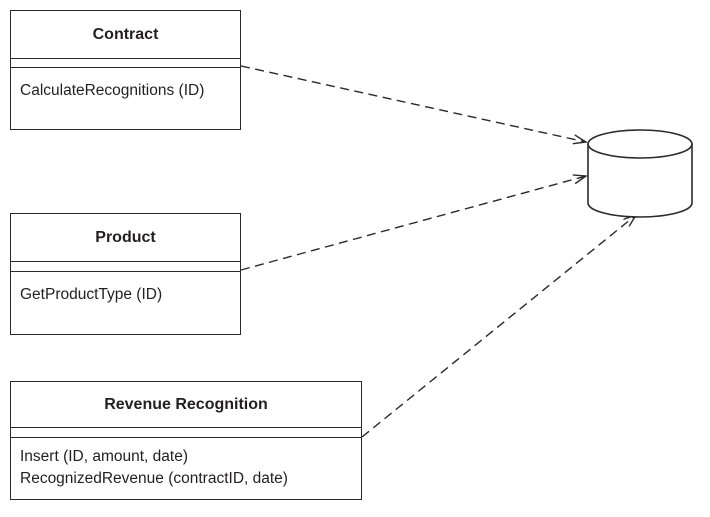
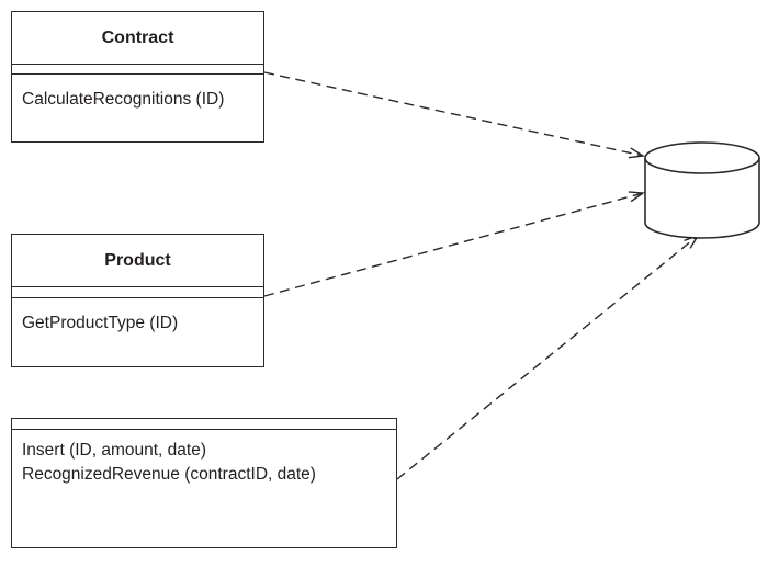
  Contract
  CalculateRecognitions (ID)
  Product
  GetProductType (ID)
- Revenue Recognition
  Insert (ID, amount, date)
  RecognizedRevenue (contractID, date)
